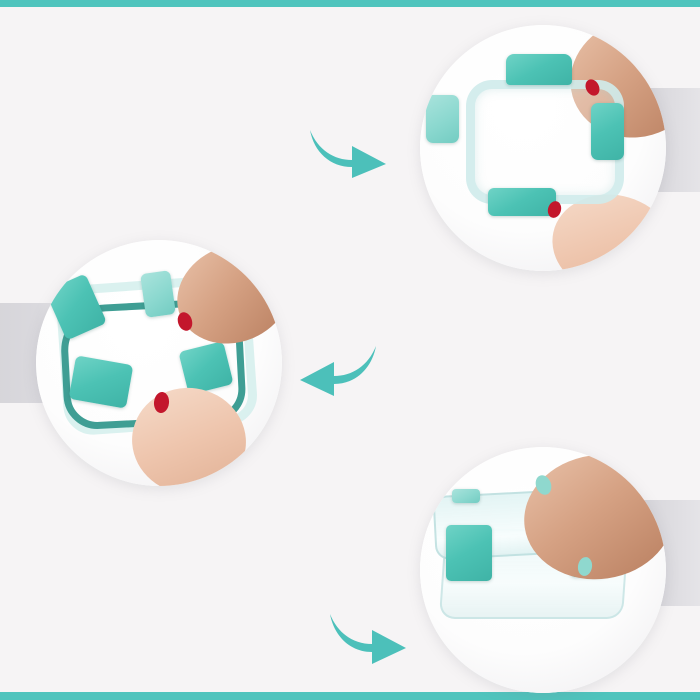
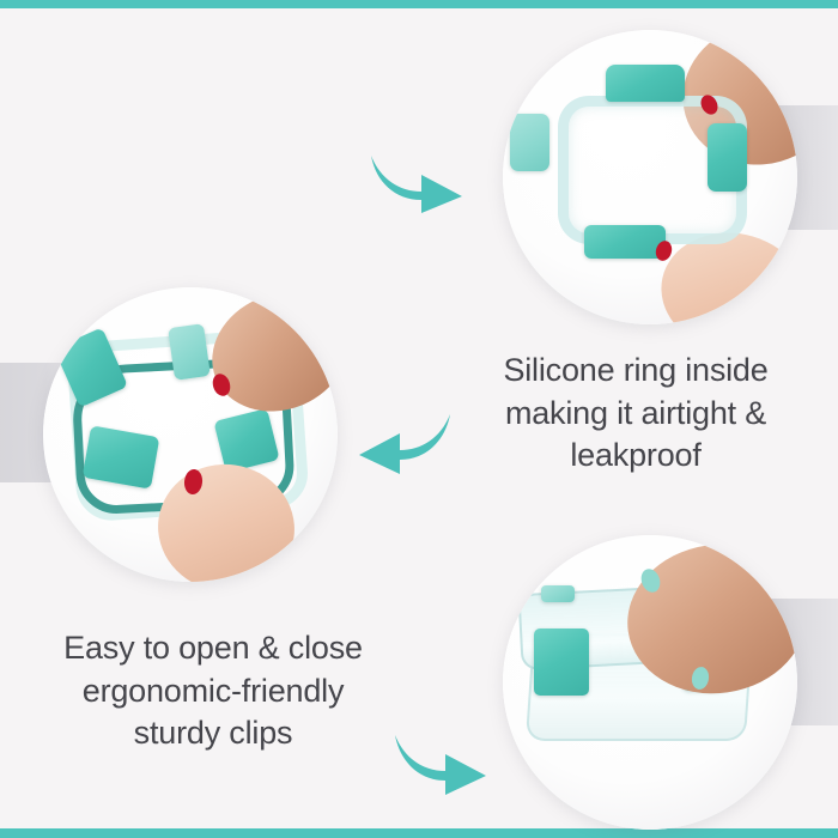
+ Silicone ring inside
+ making it airtight &
+ leakproof
+ Easy to open & close
+ ergonomic-friendly
+ sturdy clips
